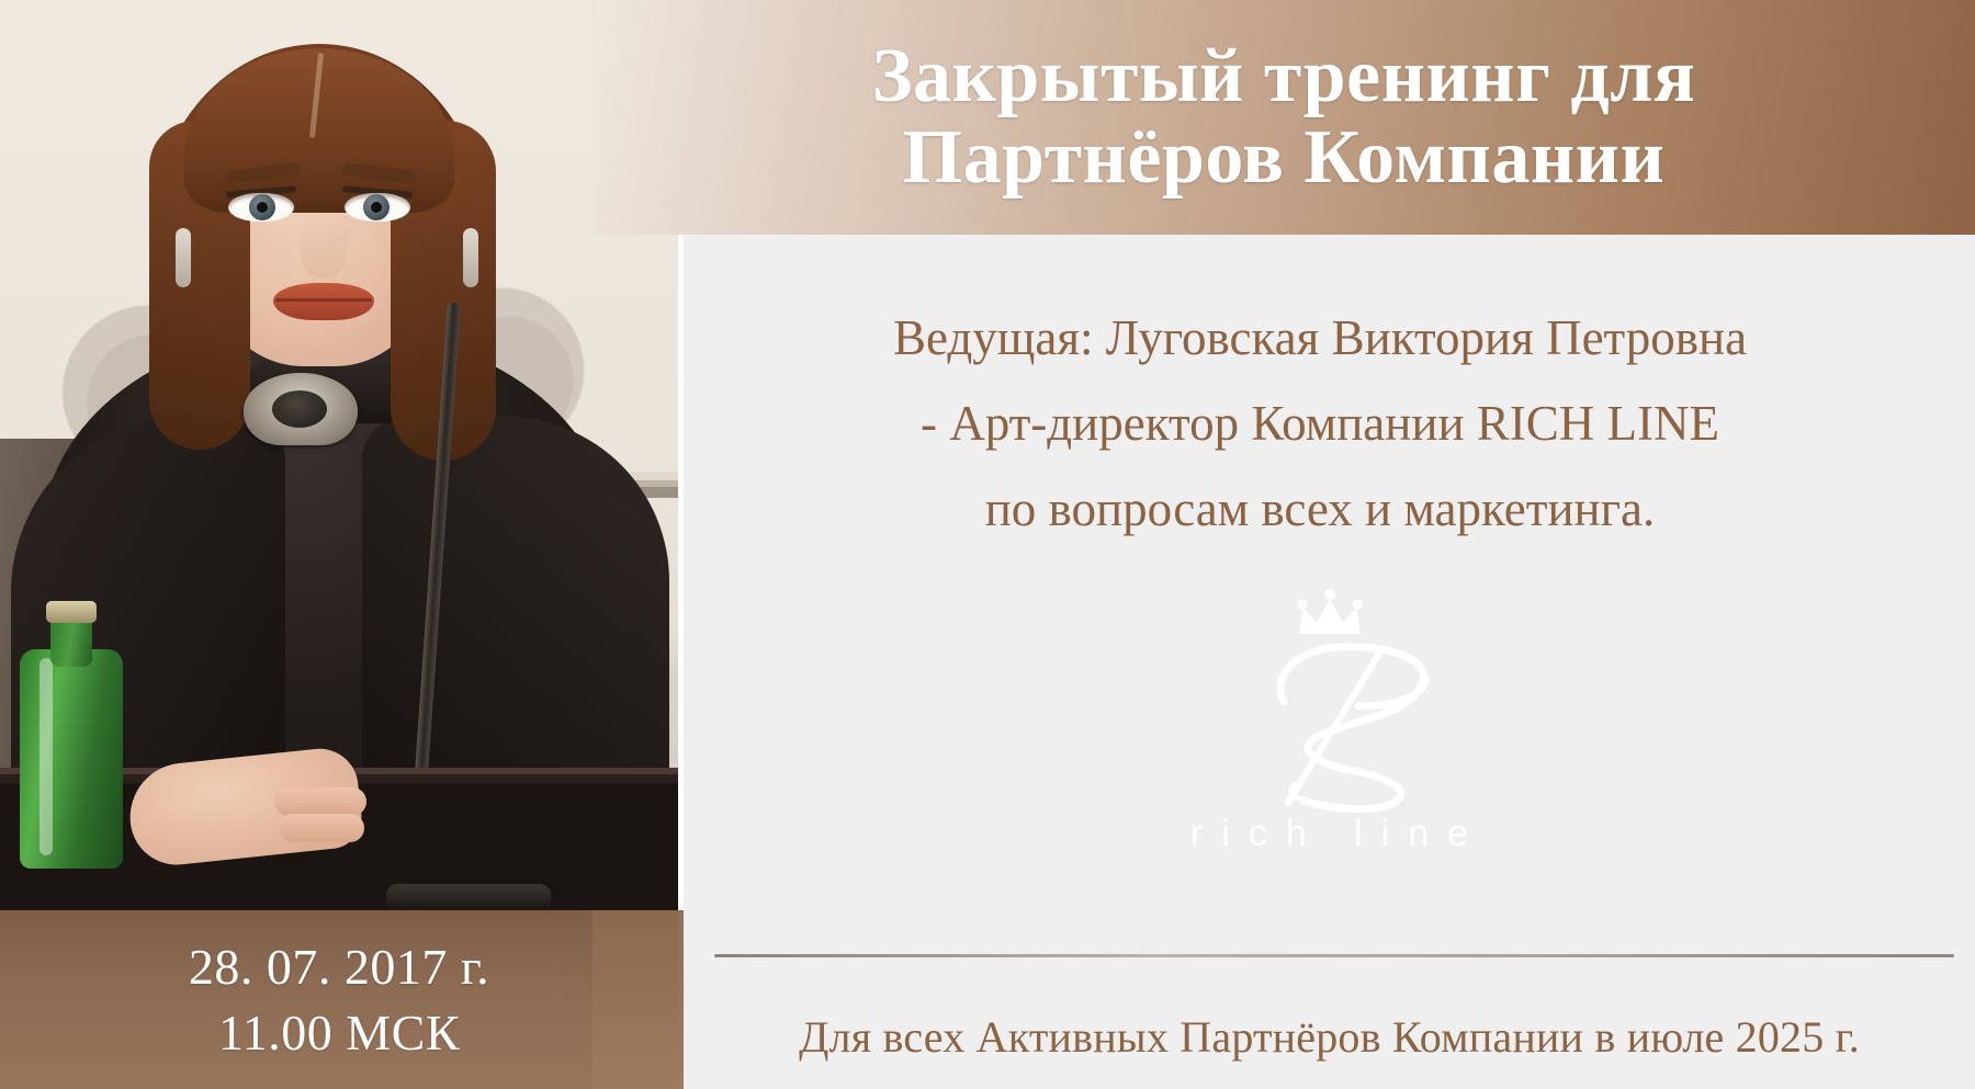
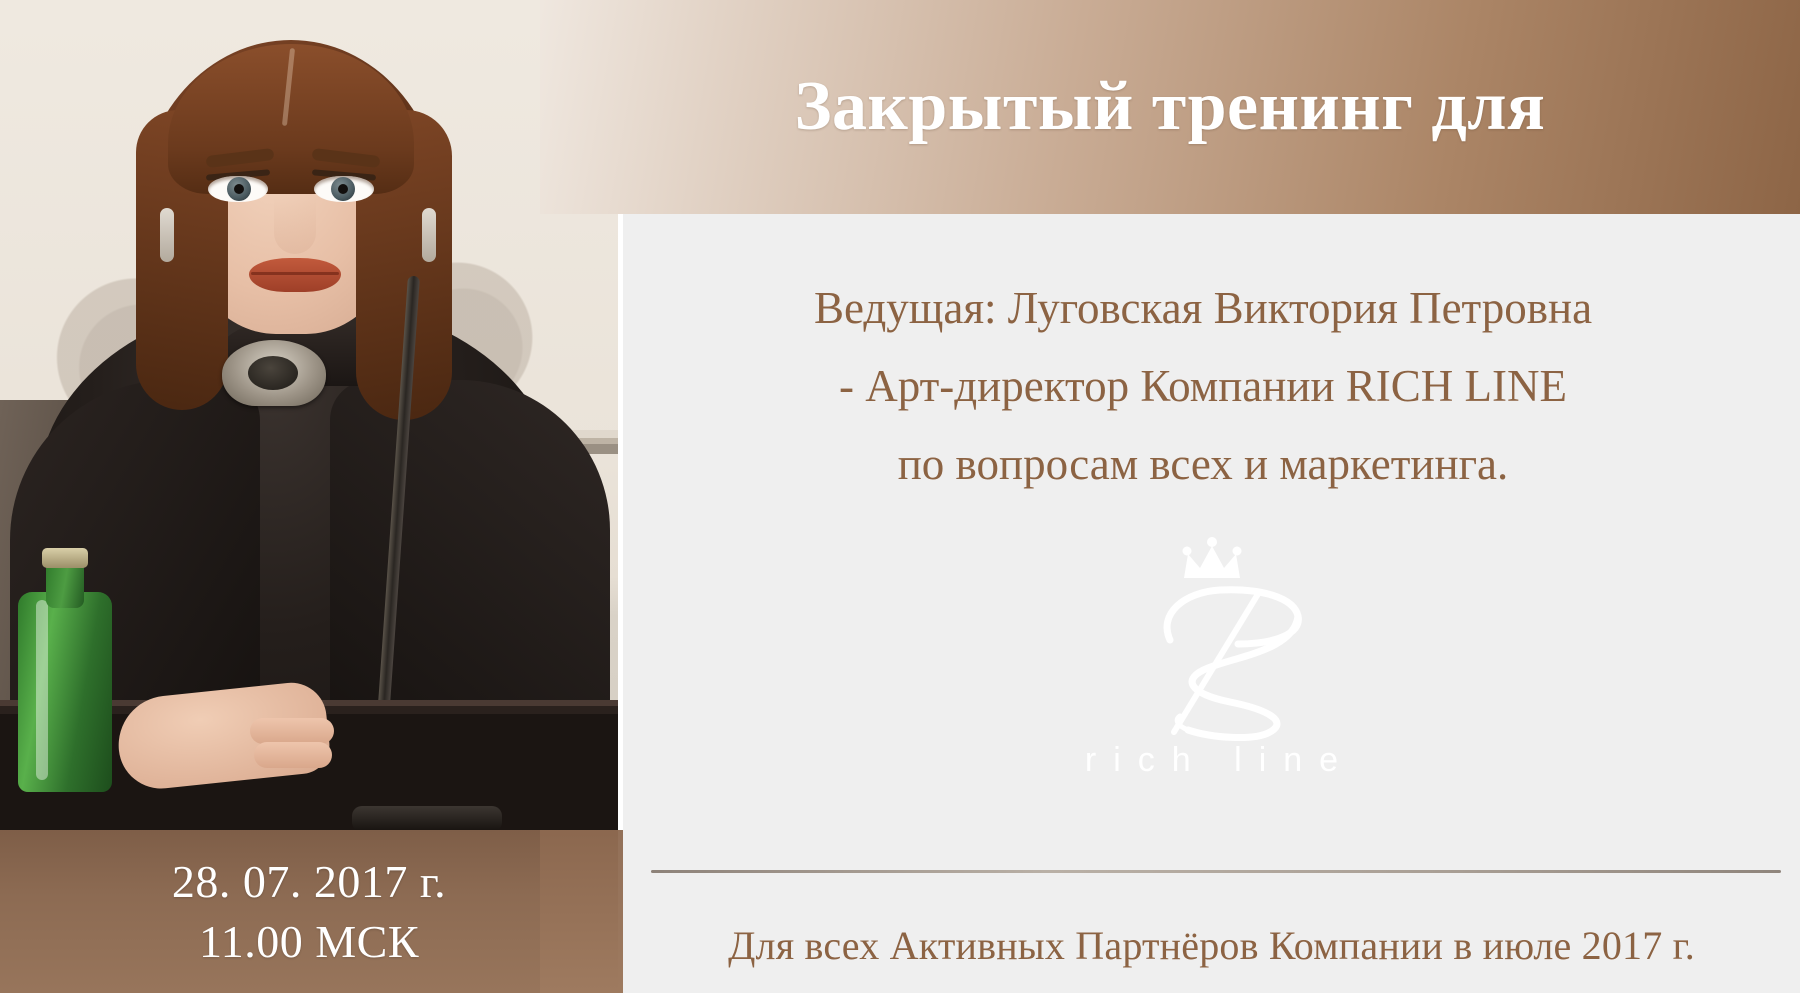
  28. 07. 2017 г.
  11.00 МСК
  Закрытый тренинг для
- Партнёров Компании
  Ведущая: Луговская Виктория Петровна
  - Арт-директор Компании RICH LINE
  по вопросам всех и маркетинга.
- Для всех Активных Партнёров Компании в июле 2025 г.
+ Для всех Активных Партнёров Компании в июле 2017 г.
